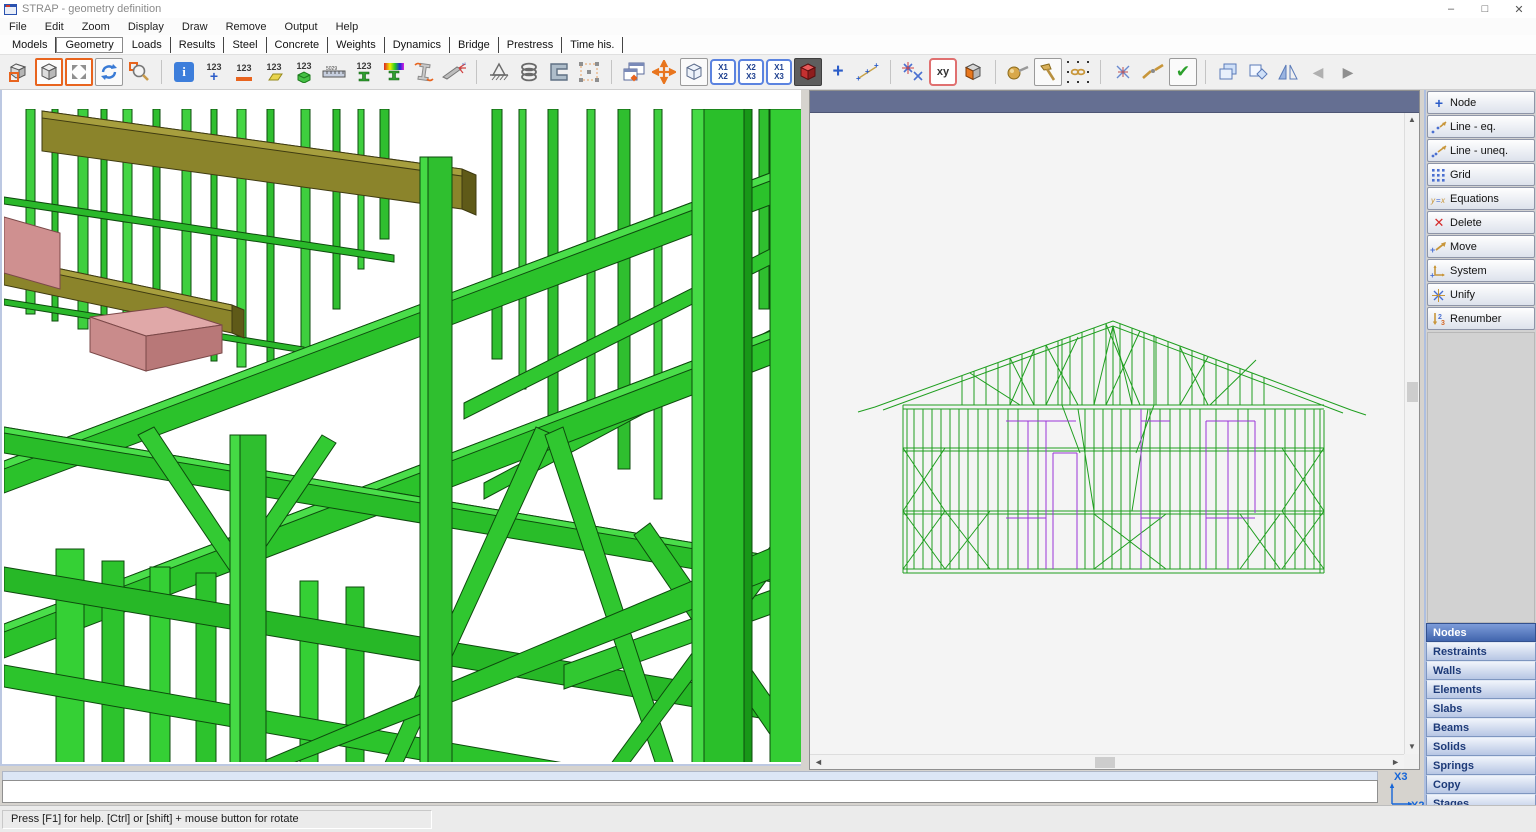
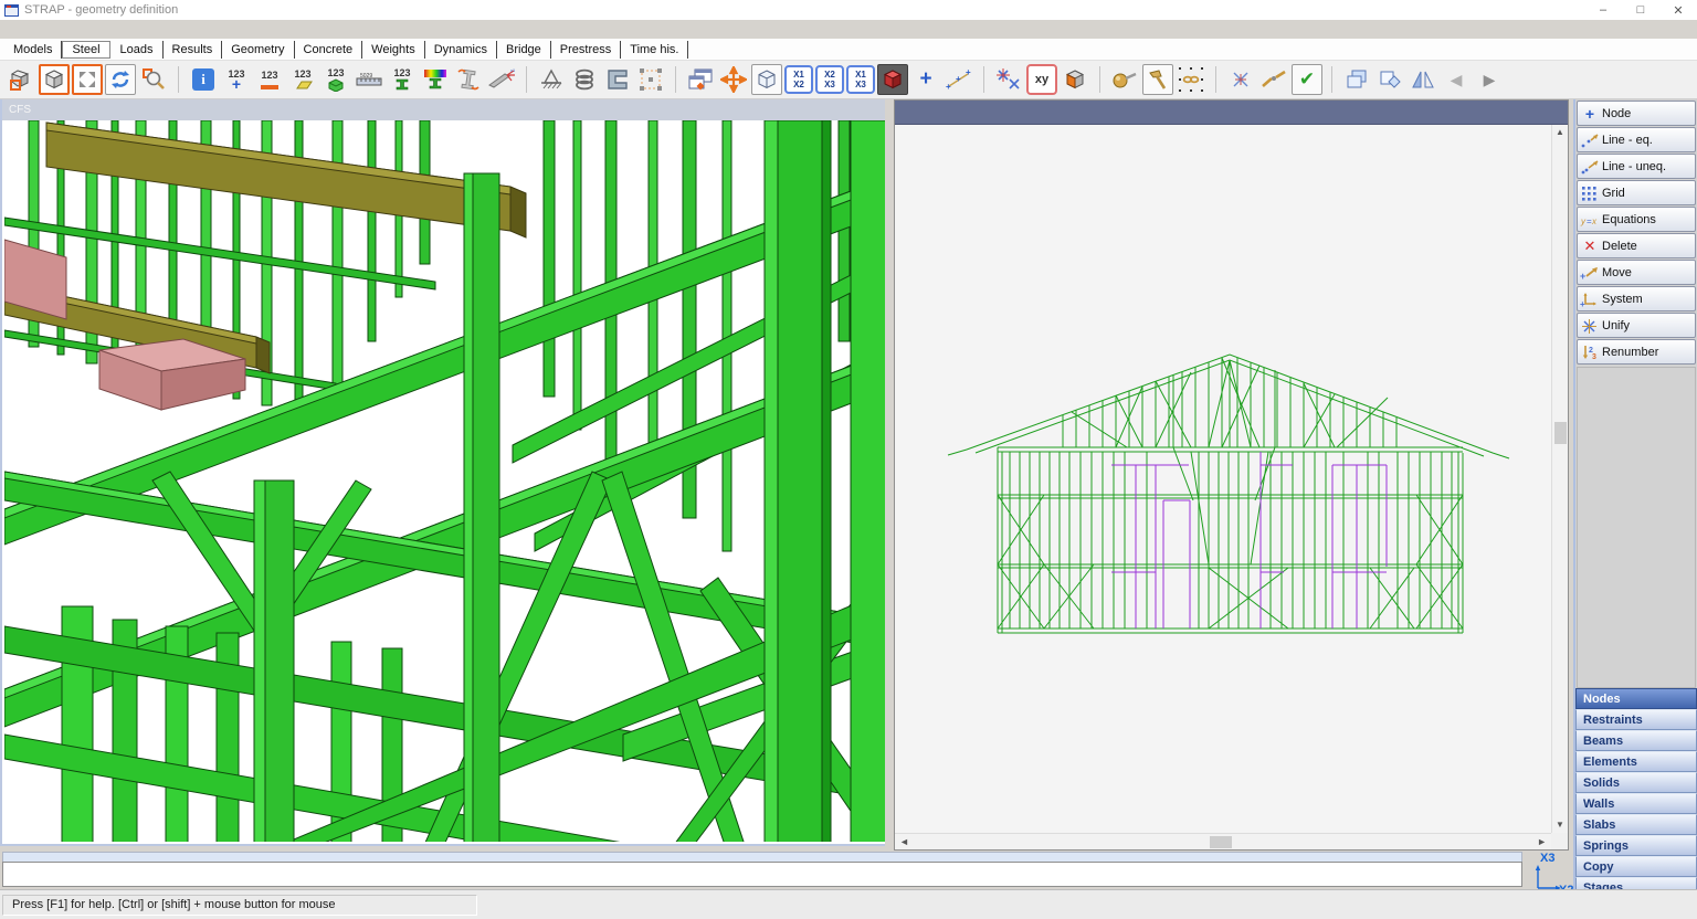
  STRAP - geometry definition
  –
  □
  ✕
- File
- Edit
- Zoom
- Display
- Draw
- Remove
- Output
- Help
  Models
- Geometry
+ Steel
  Loads
  Results
- Steel
+ Geometry
  Concrete
  Weights
  Dynamics
  Bridge
  Prestress
  Time his.
  i
  123
  +
  123
  123
  123
  123
  X1
  X2
  X2
  X3
  X1
  X3
  +
  +
  +
  +
  xy
  ✔
  ◀
  ▶
+ CFS
  ▲
  ▼
  ◄
  ►
  +
  Node
  Line - eq.
  Line - uneq.
  Grid
  y
  =
  x
  Equations
  ✕
  Delete
  +
  Move
  +
  System
  Unify
  Renumber
  Nodes
  Restraints
- Walls
+ Beams
  Elements
- Slabs
+ Solids
- Beams
+ Walls
- Solids
+ Slabs
  Springs
  Copy
  Stages
  X3
- Press [F1] for help. [Ctrl] or [shift] + mouse button for rotate
+ Press [F1] for help. [Ctrl] or [shift] + mouse button for mouse
